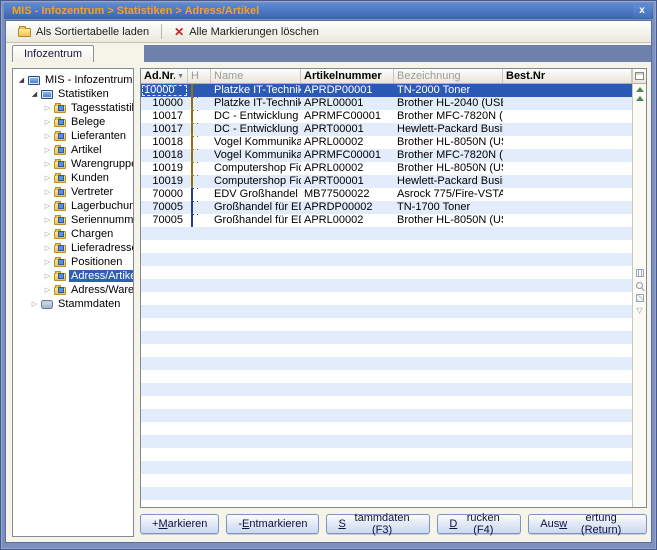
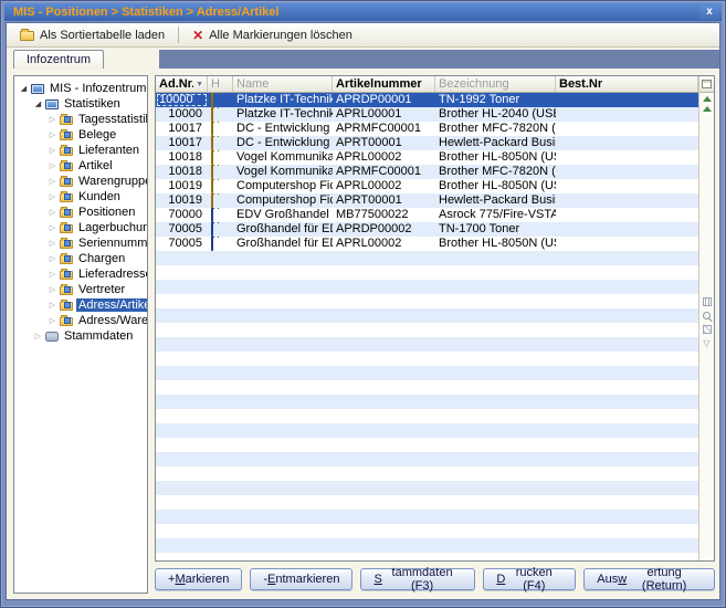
- MIS - Infozentrum > Statistiken > Adress/Artikel
+ MIS - Positionen > Statistiken > Adress/Artikel
  x
  Als Sortiertabelle laden
  ✕
  Alle Markierungen löschen
  Infozentrum
  MIS - Infozentrum
  Statistiken
  Tagesstatisti
  Belege
  Lieferanten
  Artikel
  Warengrupp
  Kunden
- Vertreter
+ Positionen
  Lagerbuchun
  Seriennumm
  Chargen
  Lieferadress
- Positionen
+ Vertreter
  Adress/Artik
  Stammdaten
  Ad.Nr.
  H
  Name
  Artikelnummer
  Bezeichnung
  Best.Nr
  10000
  Platzke IT-Technik
  APRDP00001
- TN-2000 Toner
+ TN-1992 Toner
  10000
  Platzke IT-Technik
  APRL00001
  Brother HL-2040 (US
  10017
  DC - Entwicklung
  APRMFC00001
  10017
  DC - Entwicklung
  APRT00001
  10018
  Vogel Kommunika
  APRL00002
  10018
  Vogel Kommunika
  APRMFC00001
  10019
  Computershop Fi
  APRL00002
  10019
  Computershop Fi
  APRT00001
  70000
  EDV Großhandel
  MB77500022
  Asrock 775/Fire-VSTA
  70005
  Großhandel für E
  APRDP00002
  TN-1700 Toner
  70005
  Großhandel für E
  APRL00002
  ▽
  +
  M
  arkieren
  -
  E
  ntmarkieren
  S
  tammdaten (F3)
  D
  rucken (F4)
  Aus
  w
  ertung (Return)
